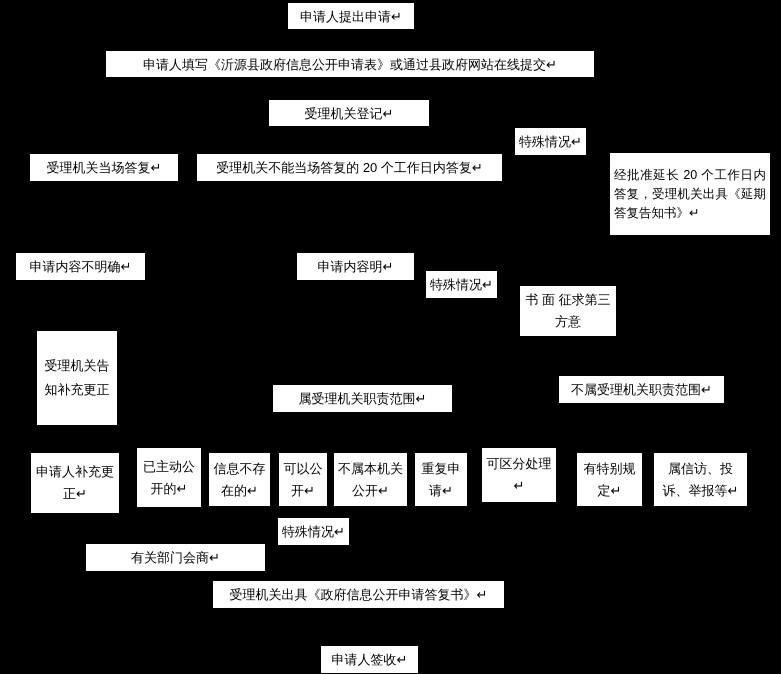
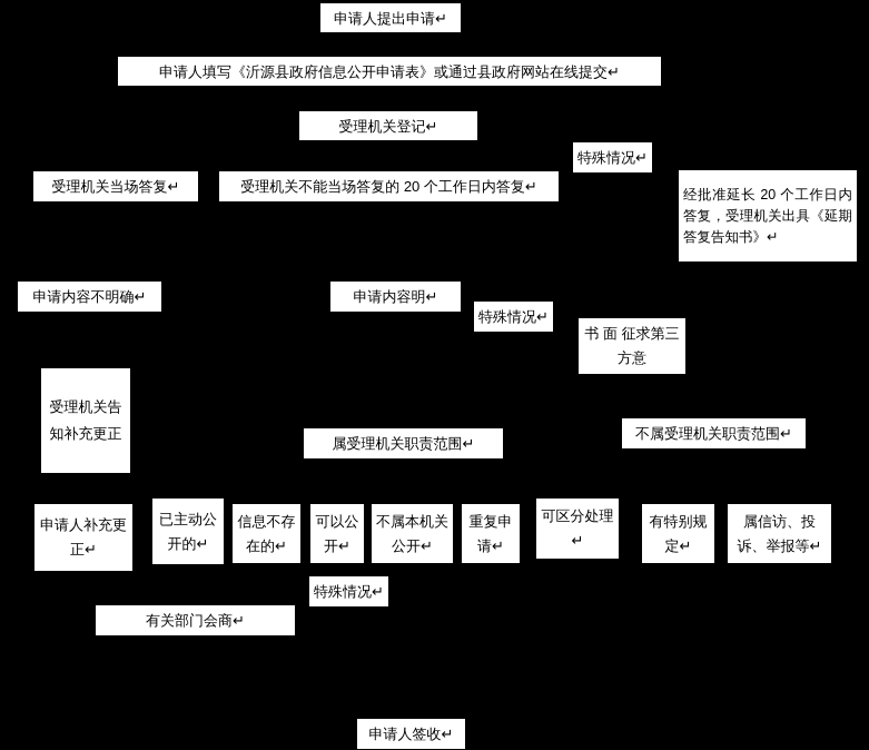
  申请人提出申请↵
  申请人填写《沂源县政府信息公开申请表》或通过县政府网站在线提交↵
  受理机关登记↵
  特殊情况↵
  受理机关当场答复↵
  受理机关不能当场答复的 20 个工作日内答复↵
  经批准延长 20 个工作日内答复，受理机关出具《延期答复告知书》↵
  申请内容不明确↵
  申请内容明↵
  特殊情况↵
  书 面 征求第三方意
  受理机关告知补充更正
  属受理机关职责范围↵
  不属受理机关职责范围↵
  申请人补充更正↵
  已主动公开的↵
  信息不存在的↵
  可以公开↵
  不属本机关公开↵
  重复申请↵
  可区分处理↵
  有特别规定↵
  属信访、投诉、举报等↵
  特殊情况↵
  有关部门会商↵
- 受理机关出具《政府信息公开申请答复书》↵
  申请人签收↵
